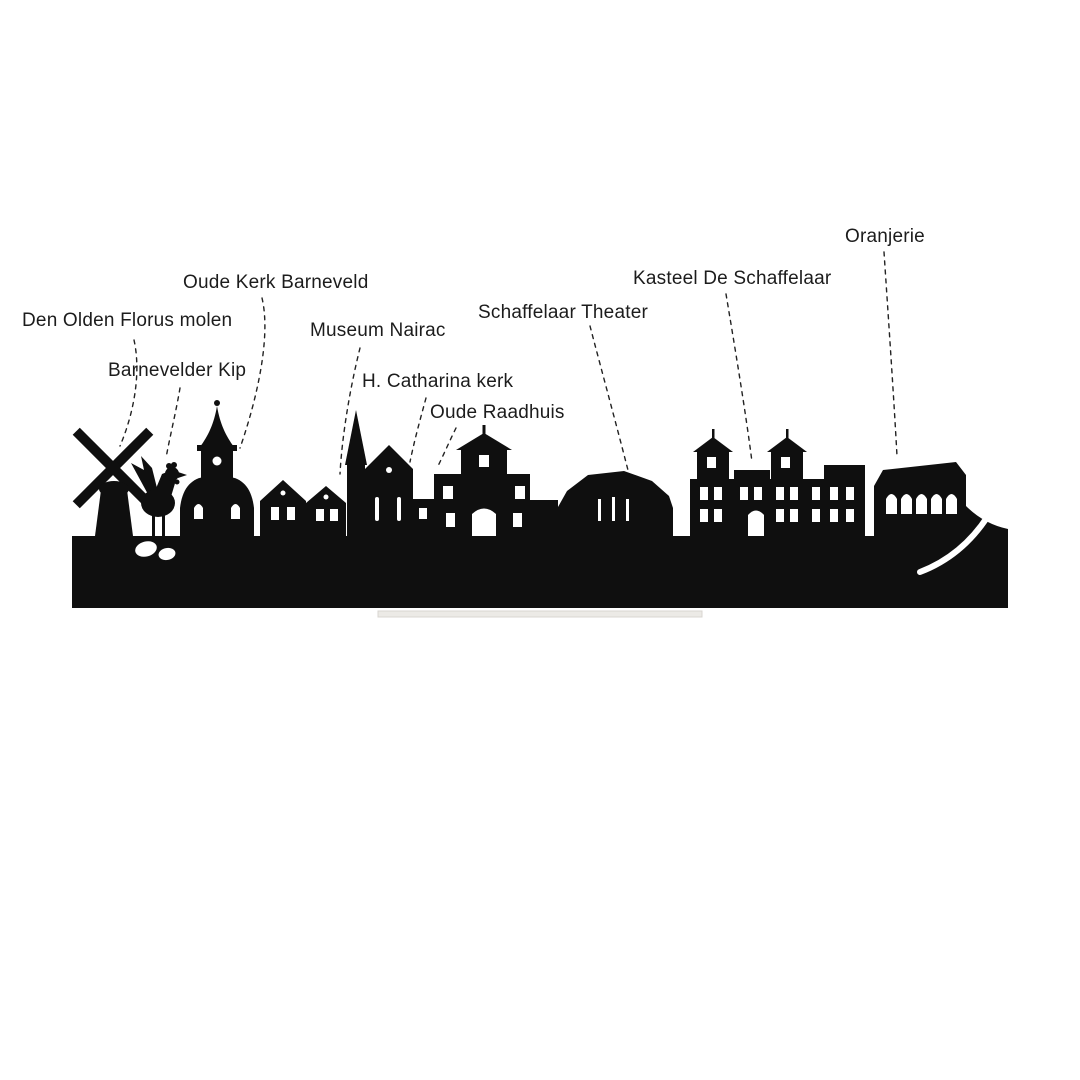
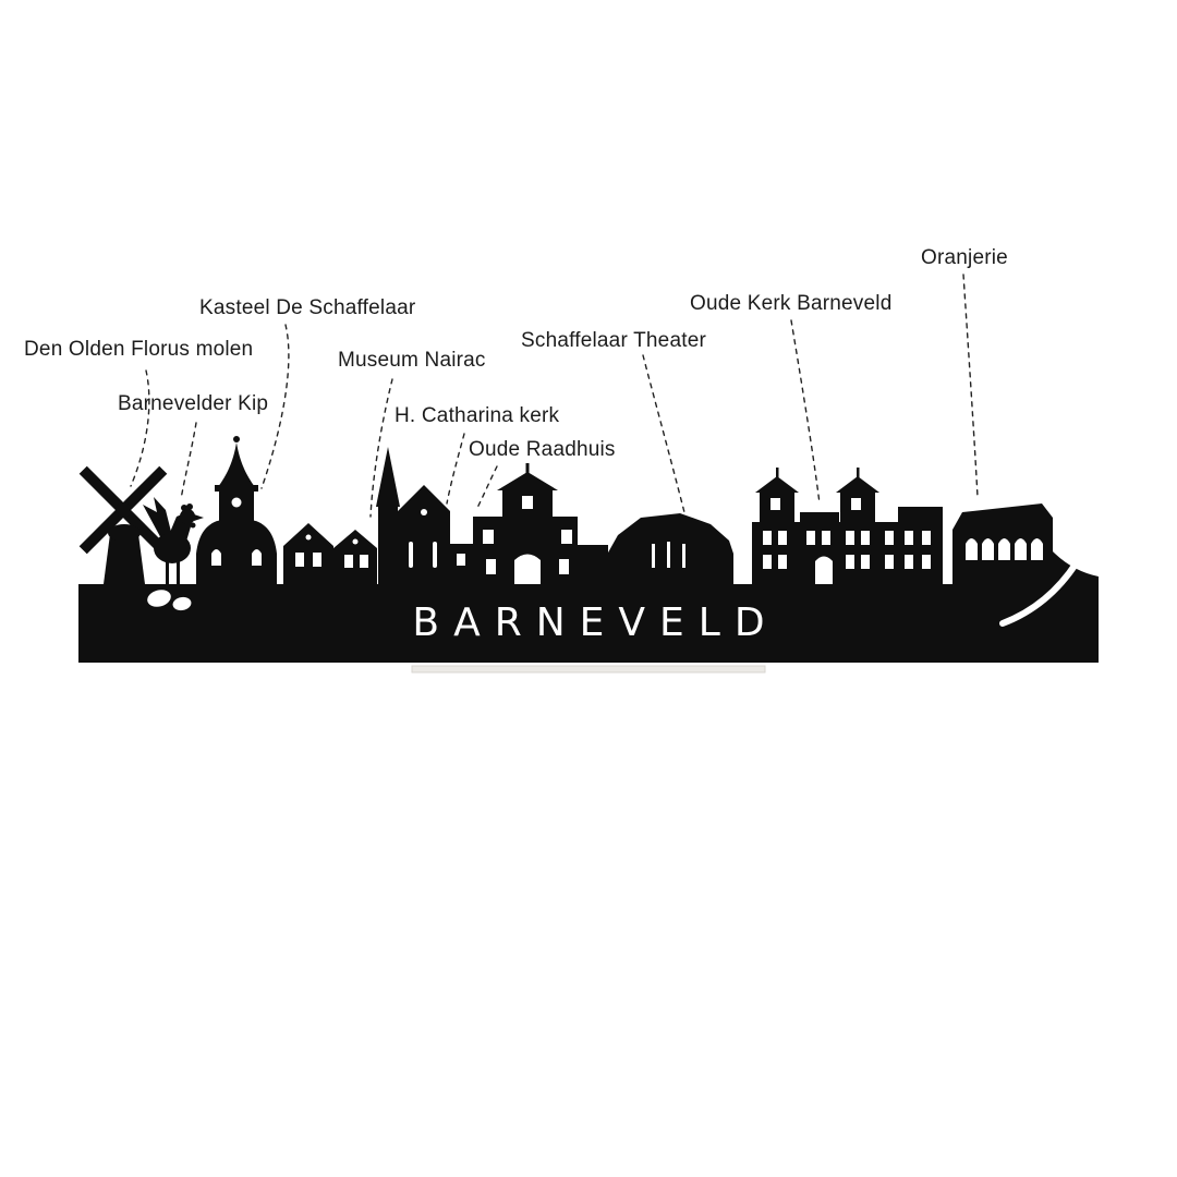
  Den Olden Florus molen
  Barnevelder Kip
- Oude Kerk Barneveld
+ Kasteel De Schaffelaar
  Museum Nairac
  H. Catharina kerk
  Oude Raadhuis
  Schaffelaar Theater
- Kasteel De Schaffelaar
+ Oude Kerk Barneveld
  Oranjerie
+ BARNEVELD
